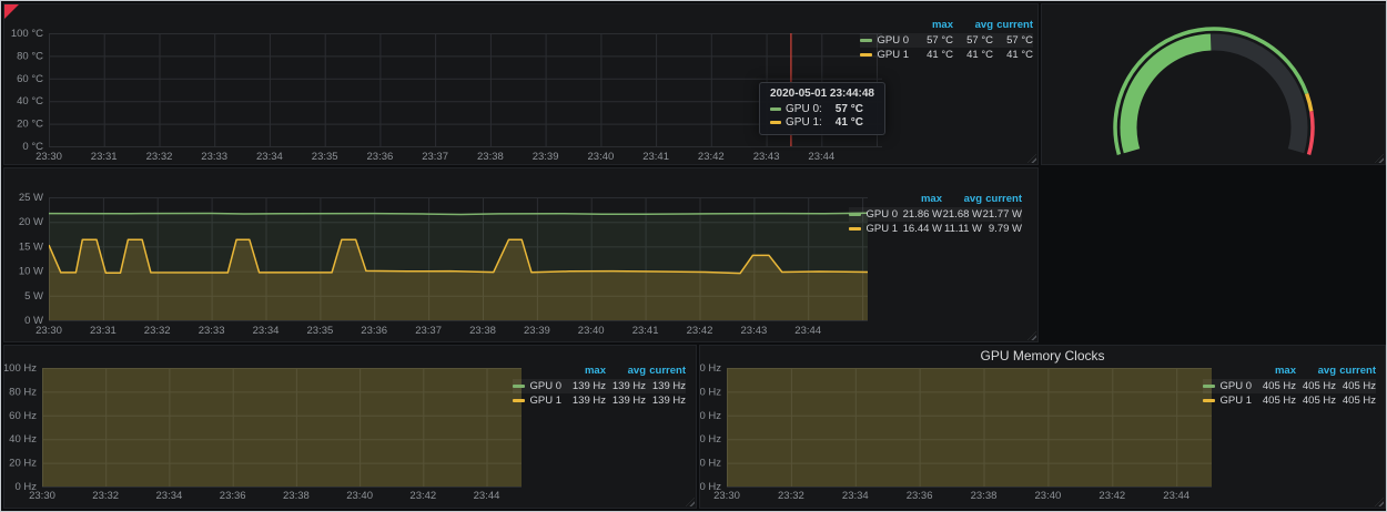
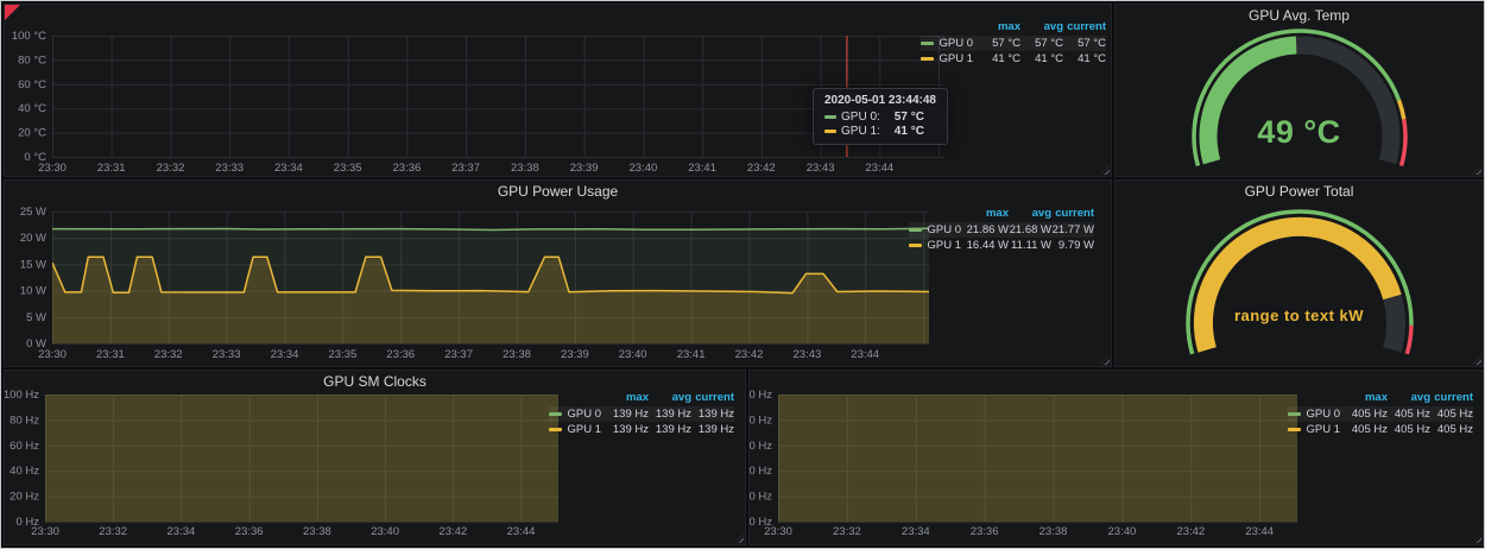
  0 °C
  20 °C
  40 °C
  60 °C
  80 °C
  100 °C
  23:30
  23:31
  23:32
  23:33
  23:34
  23:35
  23:36
  23:37
  23:38
  23:39
  23:40
  23:41
  23:42
  23:43
  23:44
  max
  avg
  current
  GPU 0
  57 °C
  57 °C
  57 °C
  GPU 1
  41 °C
  41 °C
  41 °C
  2020-05-01 23:44:48
  GPU 0:
  57 °C
  GPU 1:
  41 °C
+ GPU Avg. Temp
+ 49 °C
+ GPU Power Usage
  0 W
  5 W
  10 W
  15 W
  20 W
  25 W
  23:30
  23:31
  23:32
  23:33
  23:34
  23:35
  23:36
  23:37
  23:38
  23:39
  23:40
  23:41
  23:42
  23:43
  23:44
  max
  avg
  current
  GPU 0
  21.86 W
  21.68 W
  21.77 W
  GPU 1
  16.44 W
  11.11 W
  9.79 W
+ GPU Power Total
+ range to text kW
+ GPU SM Clocks
  0 Hz
  20 Hz
  40 Hz
  60 Hz
  80 Hz
  100 Hz
  23:30
  23:32
  23:34
  23:36
  23:38
  23:40
  23:42
  23:44
  max
  avg
  current
  GPU 0
  139 Hz
  139 Hz
  139 Hz
  GPU 1
  139 Hz
  139 Hz
  139 Hz
- GPU Memory Clocks
  0 Hz
  0 Hz
  0 Hz
  0 Hz
  0 Hz
  23:30
  23:32
  23:34
  23:36
  23:38
  23:40
  23:42
  23:44
  max
  avg
  current
  GPU 0
  405 Hz
  405 Hz
  405 Hz
  GPU 1
  405 Hz
  405 Hz
  405 Hz
